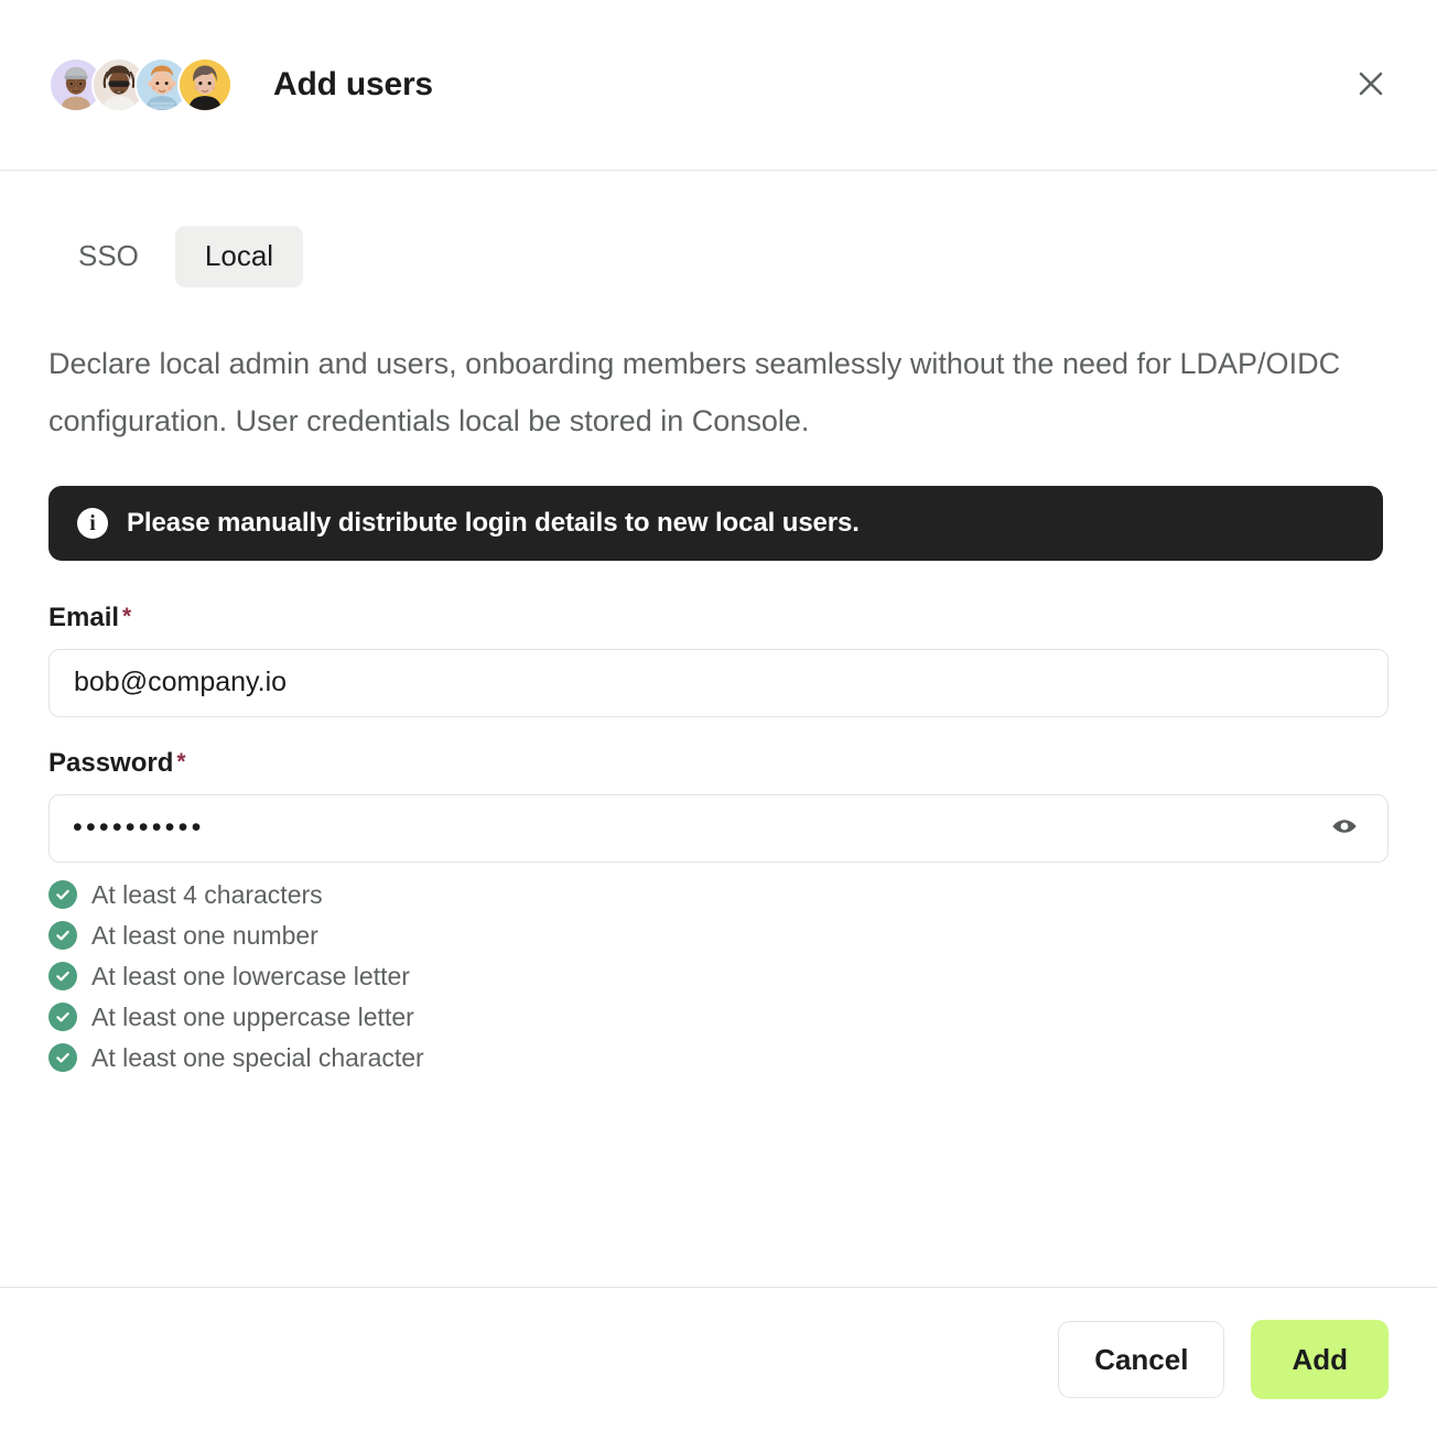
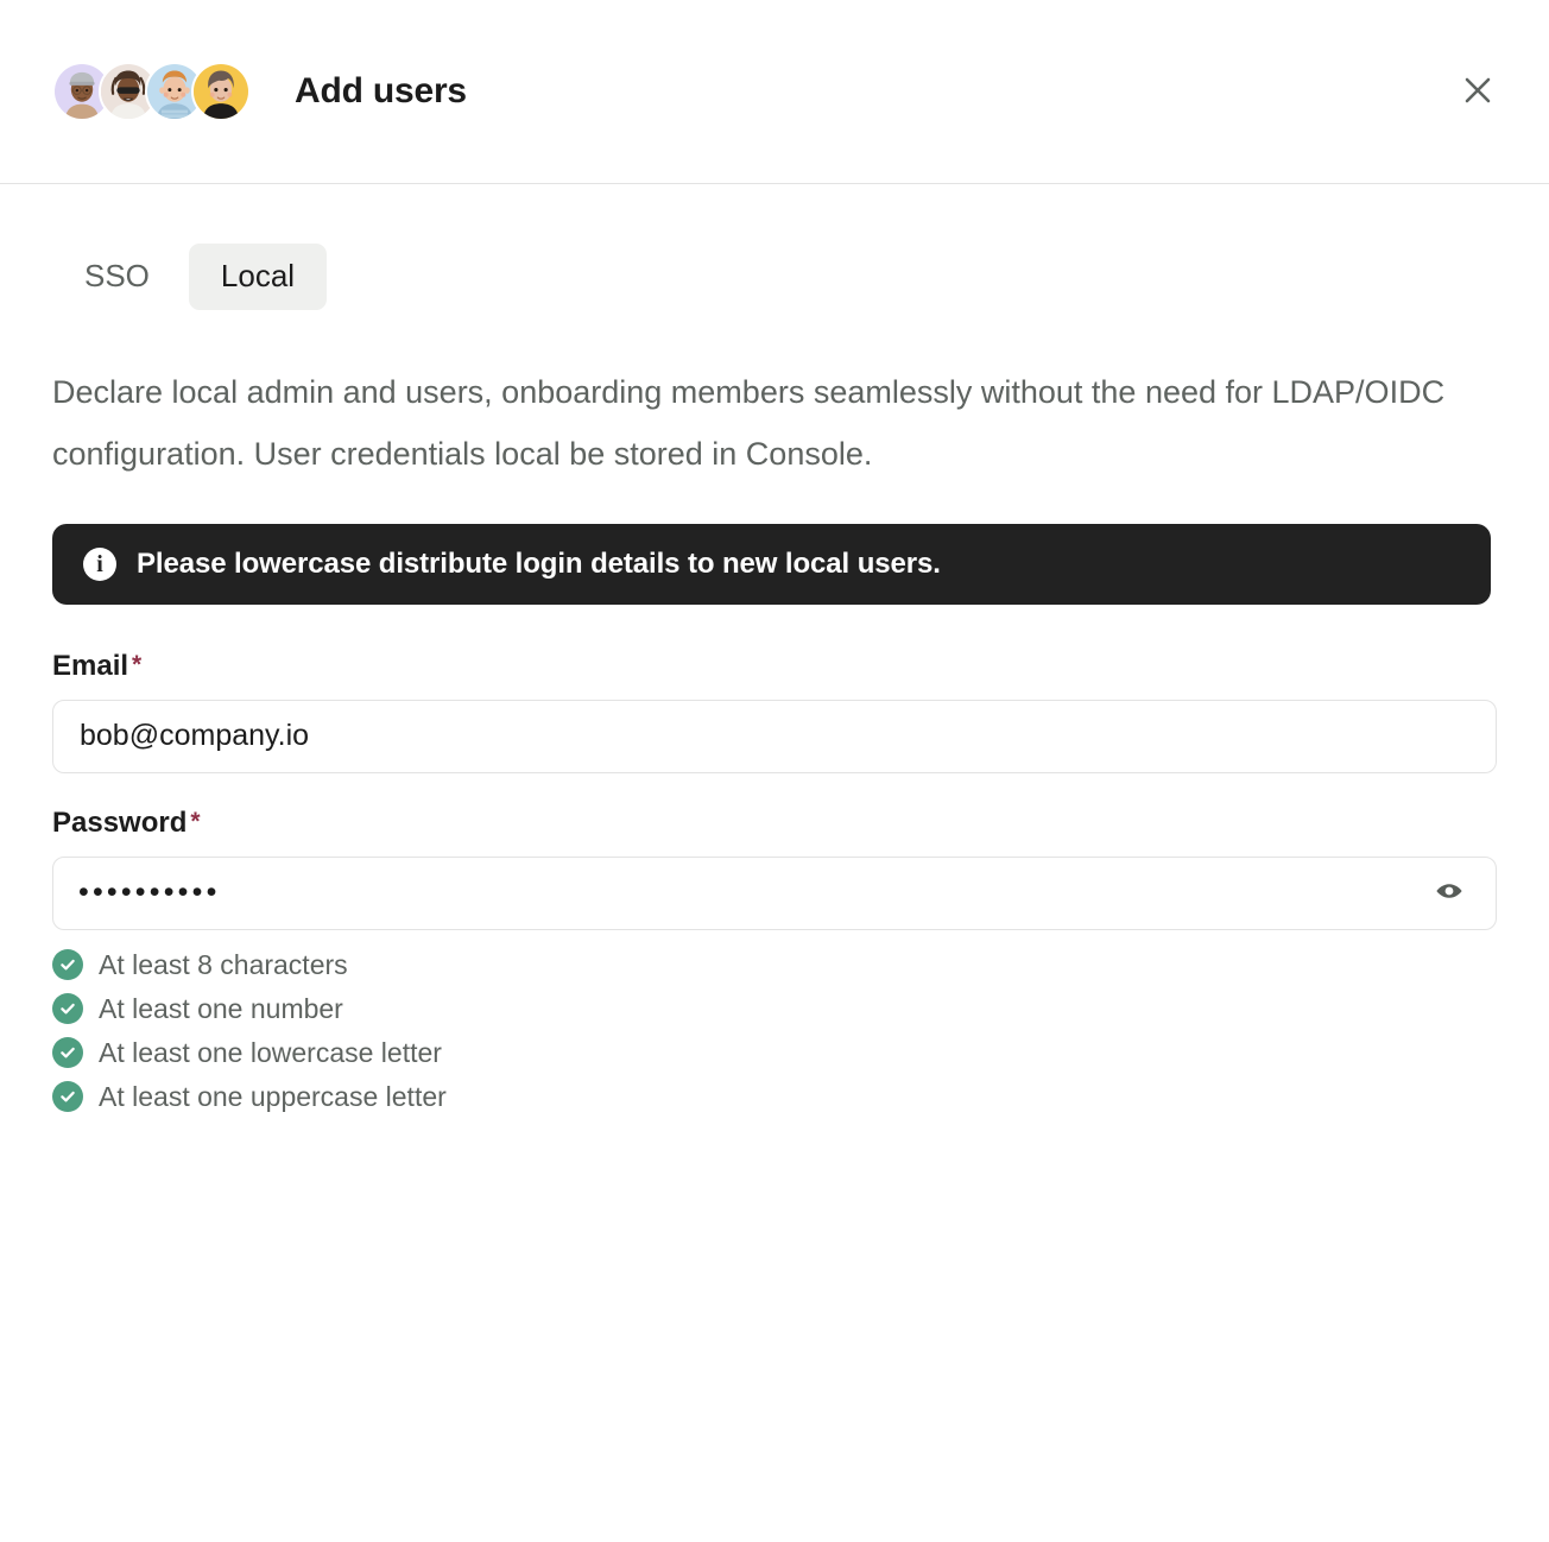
  Add users
  SSO
  Local
  Declare local admin and users, onboarding members seamlessly without the need for LDAP/OIDC configuration. User credentials local be stored in Console.
  i
- Please manually distribute login details to new local users.
+ Please lowercase distribute login details to new local users.
  Email
  *
  bob@company.io
  Password
  *
  ••••••••••
- At least 4 characters
+ At least 8 characters
  At least one number
  At least one lowercase letter
  At least one uppercase letter
- At least one special character
- Cancel
- Add
